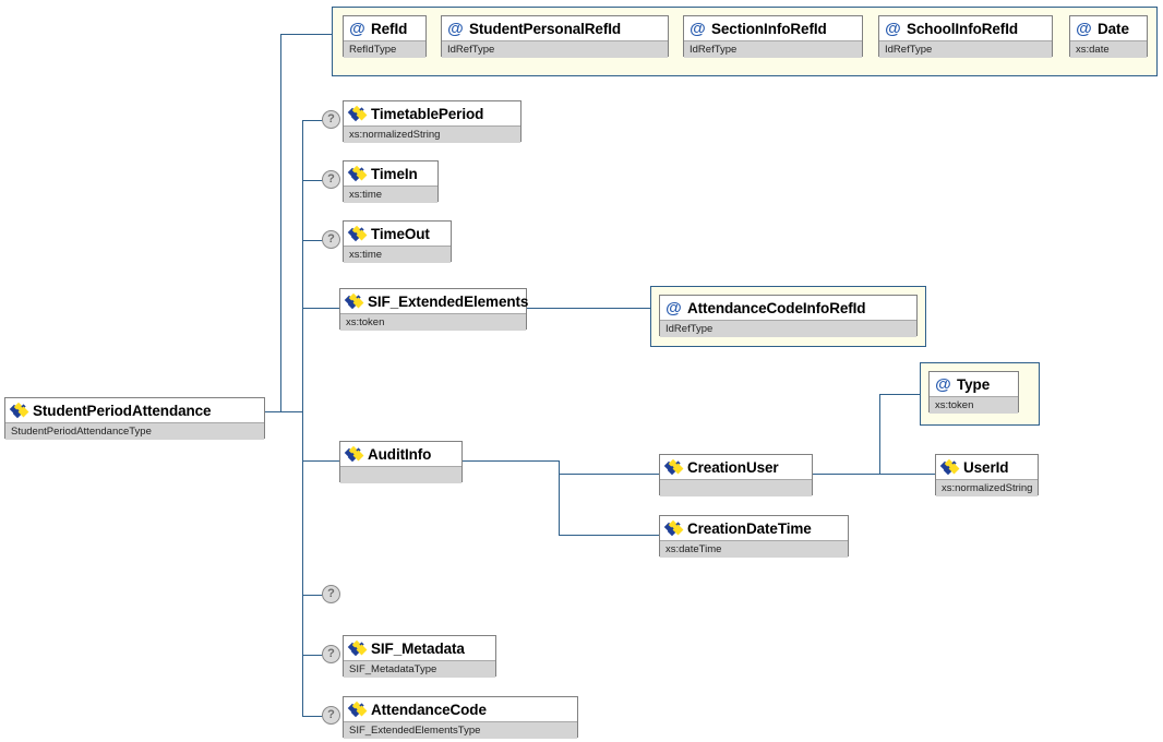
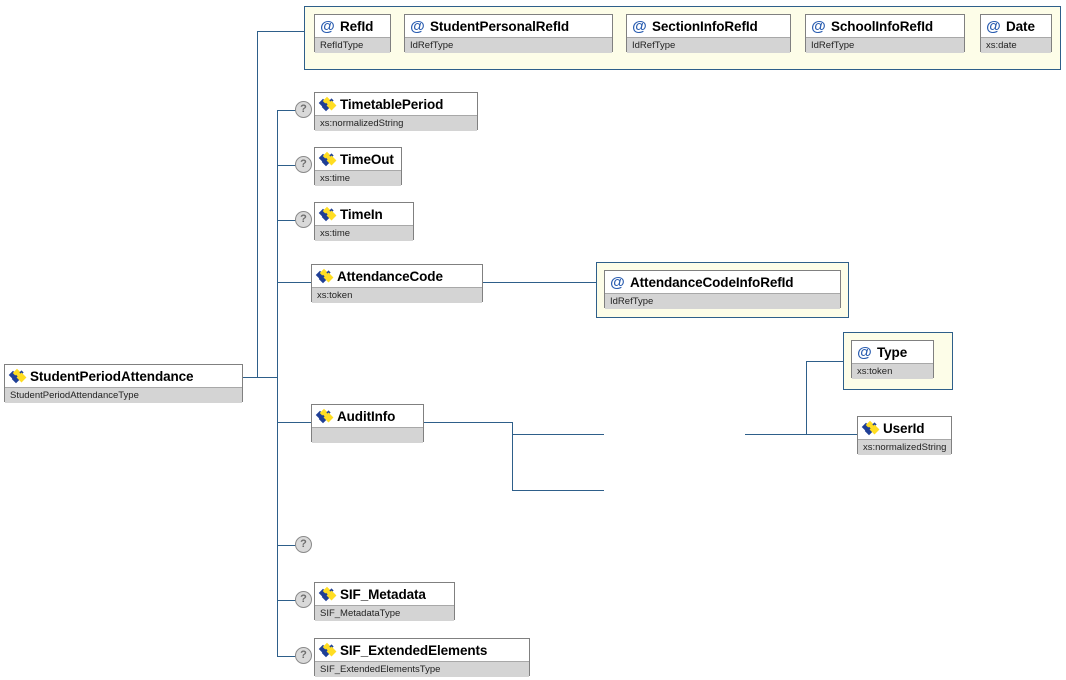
  StudentPeriodAttendance
  StudentPeriodAttendanceType
  @
  RefId
  RefIdType
  @
  StudentPersonalRefId
  IdRefType
  @
  SectionInfoRefId
  IdRefType
  @
  SchoolInfoRefId
  IdRefType
  @
  Date
  xs:date
  ?
  TimetablePeriod
  xs:normalizedString
  ?
- TimeIn
+ TimeOut
  xs:time
  ?
- TimeOut
+ TimeIn
  xs:time
- SIF_ExtendedElements
+ AttendanceCode
  xs:token
  @
  AttendanceCodeInfoRefId
  IdRefType
  AuditInfo
- CreationUser
- CreationDateTime
- xs:dateTime
  @
  Type
  xs:token
  UserId
  xs:normalizedString
  ?
  ?
  SIF_Metadata
  SIF_MetadataType
  ?
- AttendanceCode
+ SIF_ExtendedElements
  SIF_ExtendedElementsType
